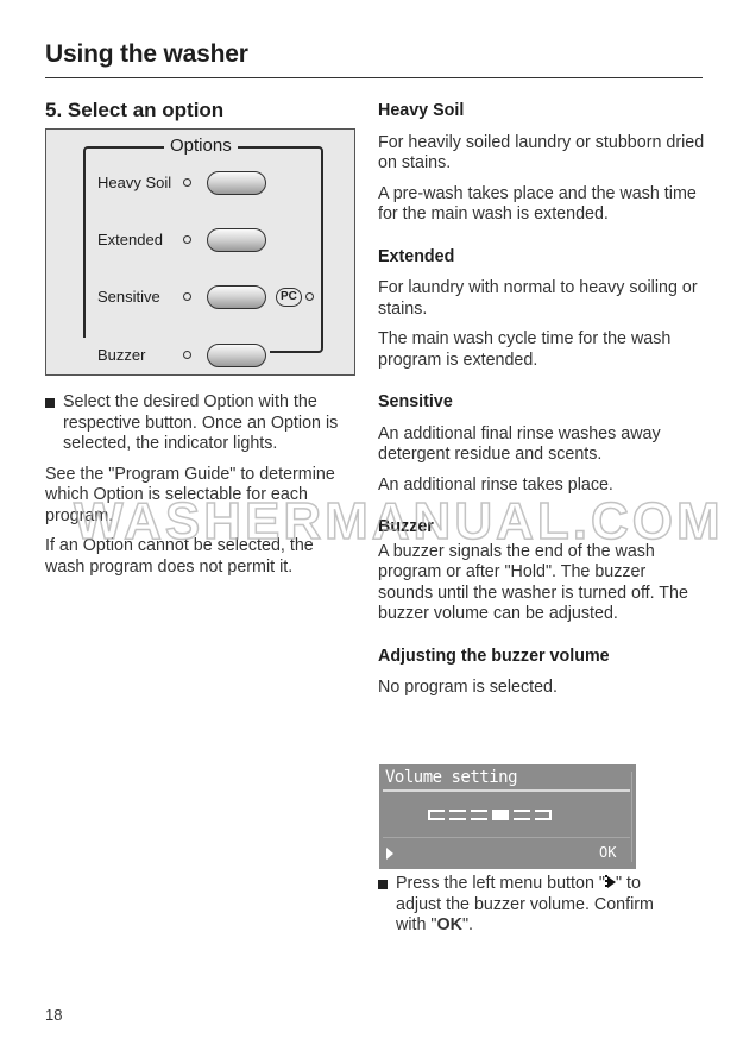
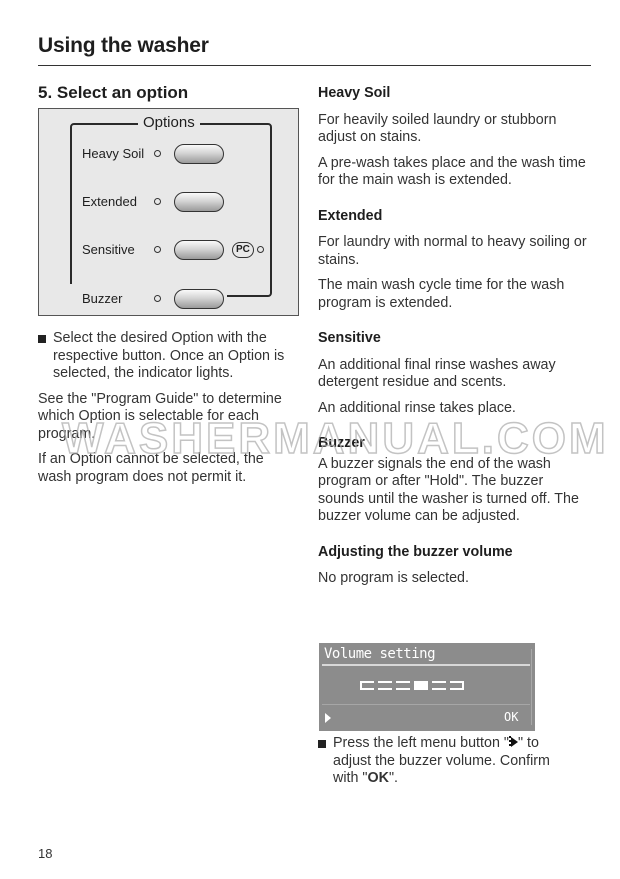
  Using the washer
  5. Select an option
  Options
  Heavy Soil
  Extended
  Sensitive
  PC
  Buzzer
  Select the desired Option with the respective button. Once an Option is selected, the indicator lights.
  See the "Program Guide" to determine which Option is selectable for each program.
  If an Option cannot be selected, the wash program does not permit it.
  Heavy Soil
- For heavily soiled laundry or stubborn dried on stains.
+ For heavily soiled laundry or stubborn adjust on stains.
  A pre-wash takes place and the wash time for the main wash is extended.
  Extended
  For laundry with normal to heavy soiling or stains.
  The main wash cycle time for the wash program is extended.
  Sensitive
  An additional final rinse washes away detergent residue and scents.
  An additional rinse takes place.
  Buzzer
  A buzzer signals the end of the wash program or after "Hold". The buzzer sounds until the washer is turned off. The buzzer volume can be adjusted.
  Adjusting the buzzer volume
  No program is selected.
  WASHERMANUAL.COM
  Volume setting
  OK
  Press the left menu button " " to adjust the buzzer volume. Confirm with "OK".
  18
